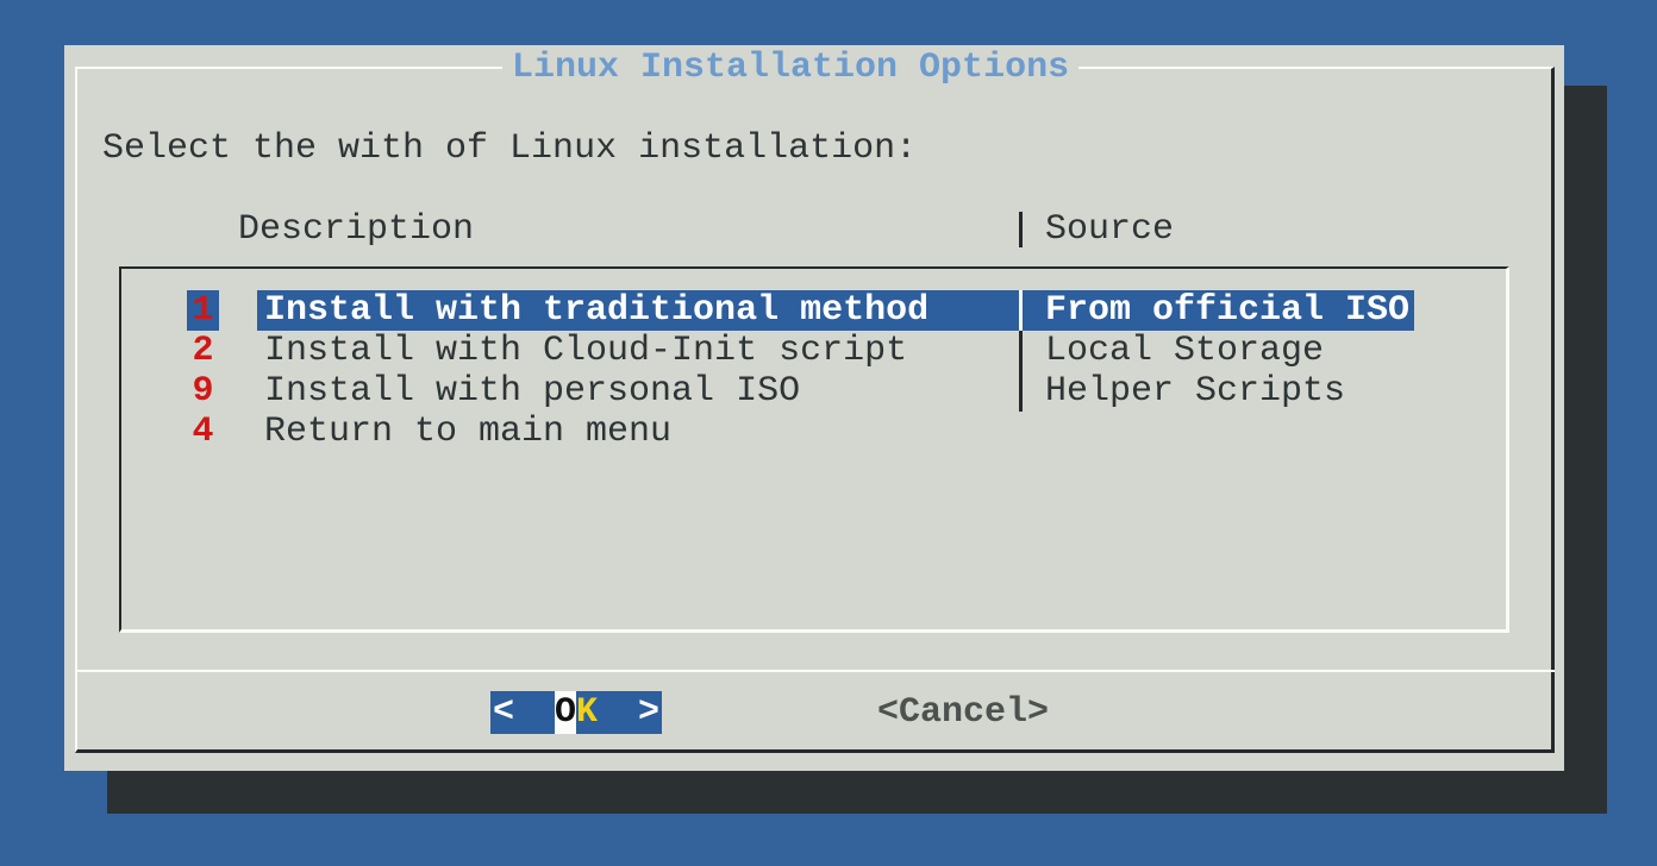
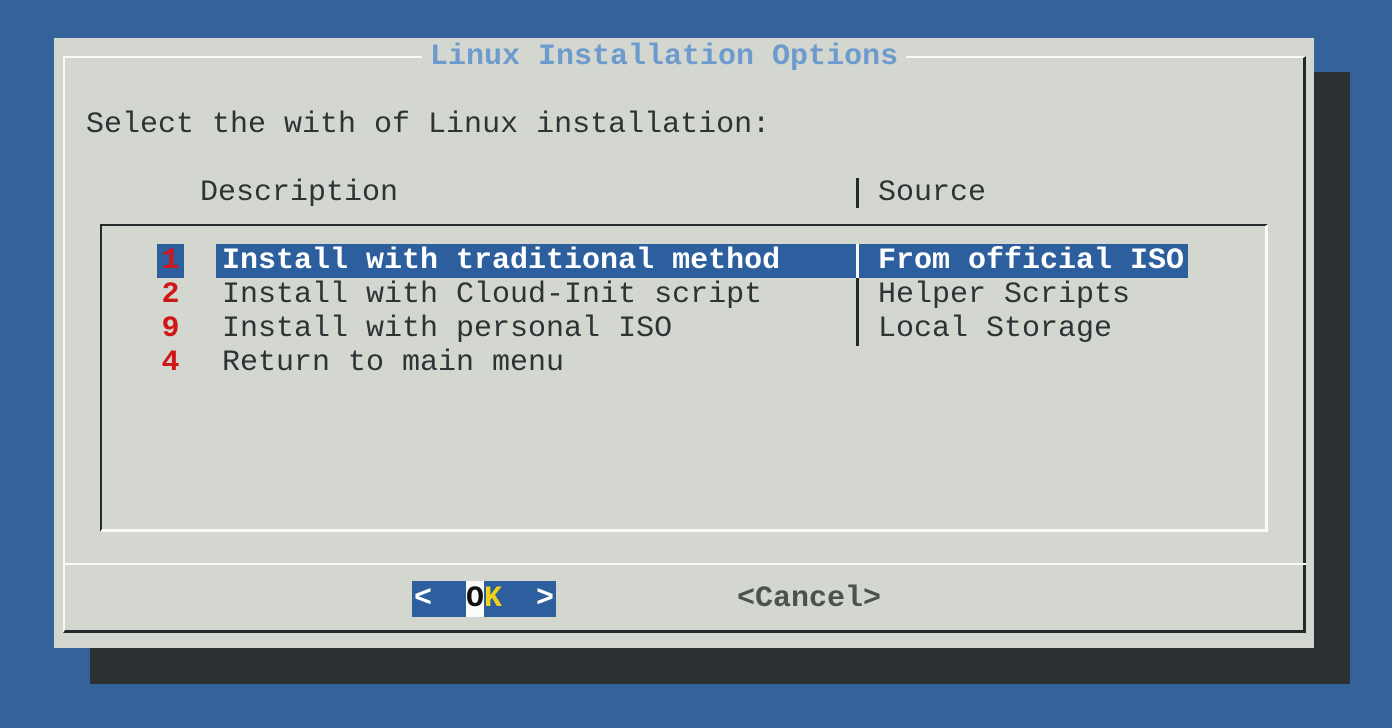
  Linux Installation Options
  Select the with of Linux installation:
  Description
  Source
  1
  Install with traditional method
  From official ISO
  2
  Install with Cloud-Init script
- Local Storage
+ Helper Scripts
  9
  Install with personal ISO
- Helper Scripts
+ Local Storage
  4
  Return to main menu
  <
  O
  K
  >
  <Cancel>
